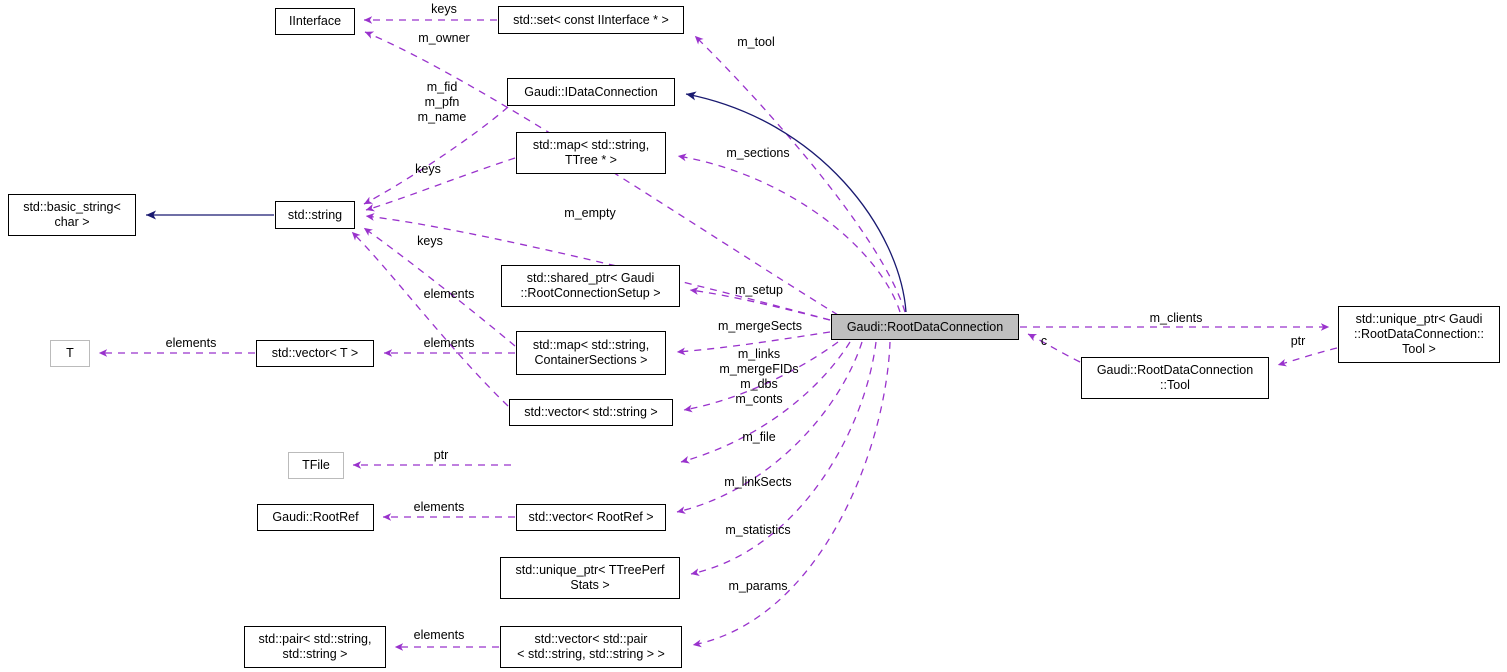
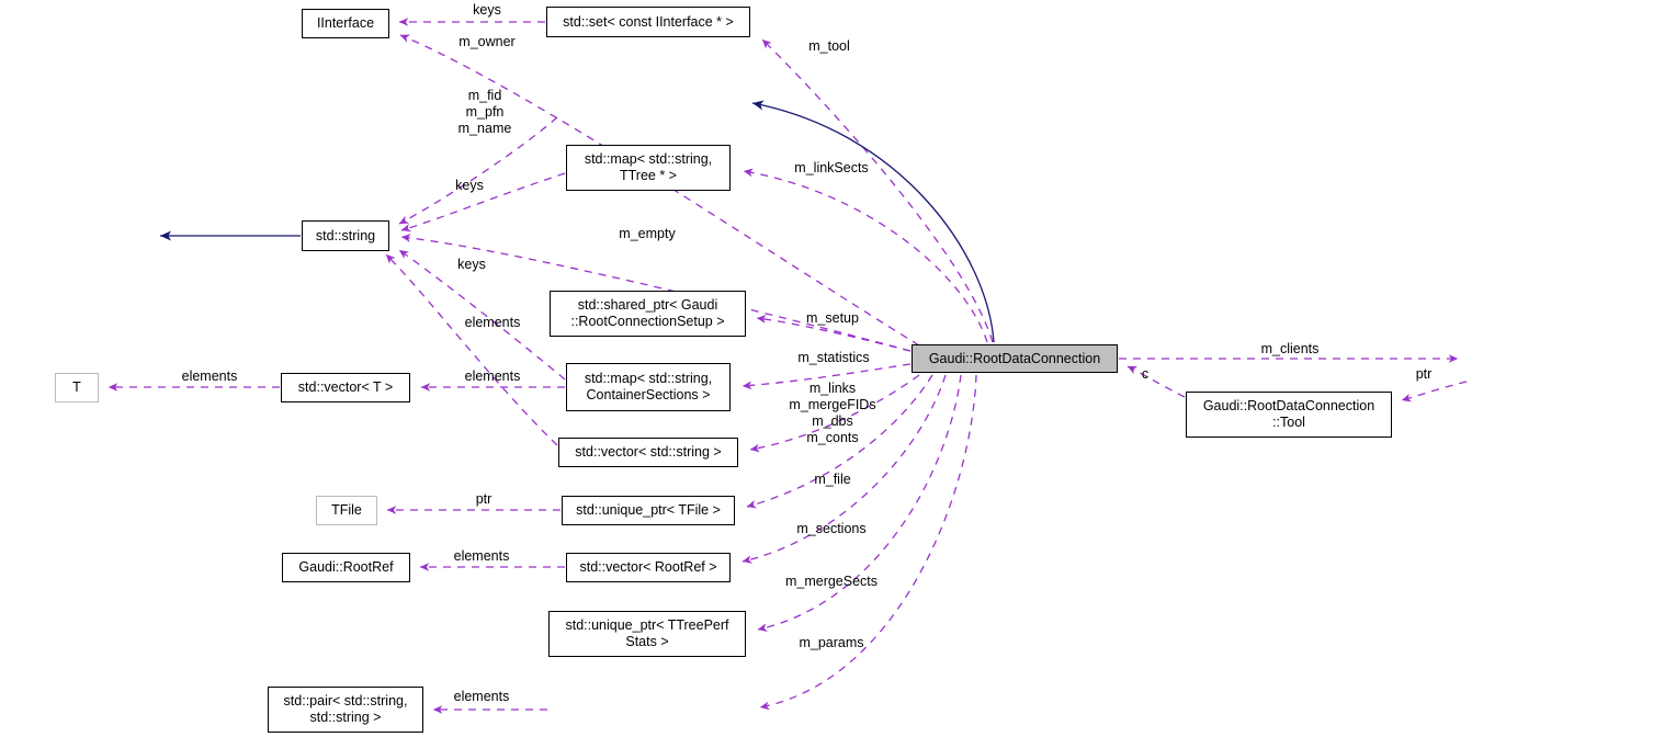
  IInterface
  std::set< const IInterface * >
- Gaudi::IDataConnection
  std::map< std::string,
  TTree * >
- std::basic_string<
- char >
  std::string
  std::shared_ptr< Gaudi
  ::RootConnectionSetup >
  T
  std::vector< T >
  std::map< std::string,
  ContainerSections >
  Gaudi::RootDataConnection
- std::unique_ptr< Gaudi
- ::RootDataConnection::
- Tool >
  Gaudi::RootDataConnection
  ::Tool
  std::vector< std::string >
  TFile
+ std::unique_ptr< TFile >
  Gaudi::RootRef
  std::vector< RootRef >
  std::unique_ptr< TTreePerf
  Stats >
  std::pair< std::string,
  std::string >
- std::vector< std::pair
- < std::string, std::string > >
  keys
  m_owner
  m_tool
  m_fid
  m_pfn
  m_name
- m_sections
+ m_linkSects
  keys
  m_empty
  keys
  m_setup
  elements
- m_mergeSects
+ m_statistics
  m_clients
  elements
  elements
  c
  ptr
  m_links
  m_mergeFIDs
  m_dbs
  m_conts
  m_file
  ptr
- m_linkSects
+ m_sections
  elements
- m_statistics
+ m_mergeSects
  m_params
  elements
